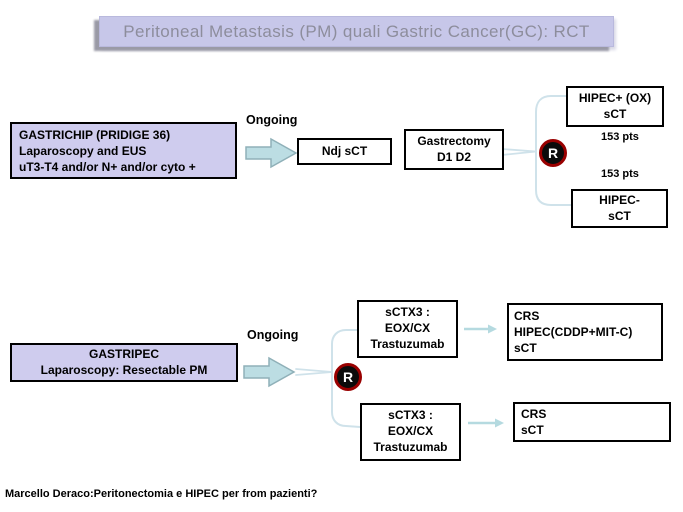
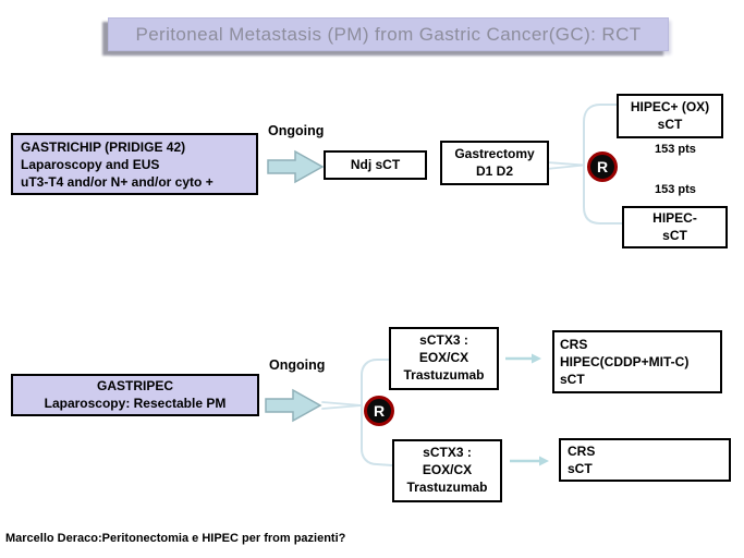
- Peritoneal Metastasis (PM) quali Gastric Cancer(GC): RCT
+ Peritoneal Metastasis (PM) from Gastric Cancer(GC): RCT
- GASTRICHIP (PRIDIGE 36)
+ GASTRICHIP (PRIDIGE 42)
  Laparoscopy and EUS
  uT3-T4 and/or N+ and/or cyto +
  Ongoing
  Ndj sCT
  Gastrectomy
  D1 D2
  R
  HIPEC+ (OX)
  sCT
  153 pts
  153 pts
  HIPEC-
  sCT
  GASTRIPEC
  Laparoscopy: Resectable PM
  Ongoing
  R
  sCTX3 :
  EOX/CX
  Trastuzumab
  CRS
  HIPEC(CDDP+MIT-C)
  sCT
  sCTX3 :
  EOX/CX
  Trastuzumab
  CRS
  sCT
  Marcello Deraco:Peritonectomia e HIPEC per from pazienti?
